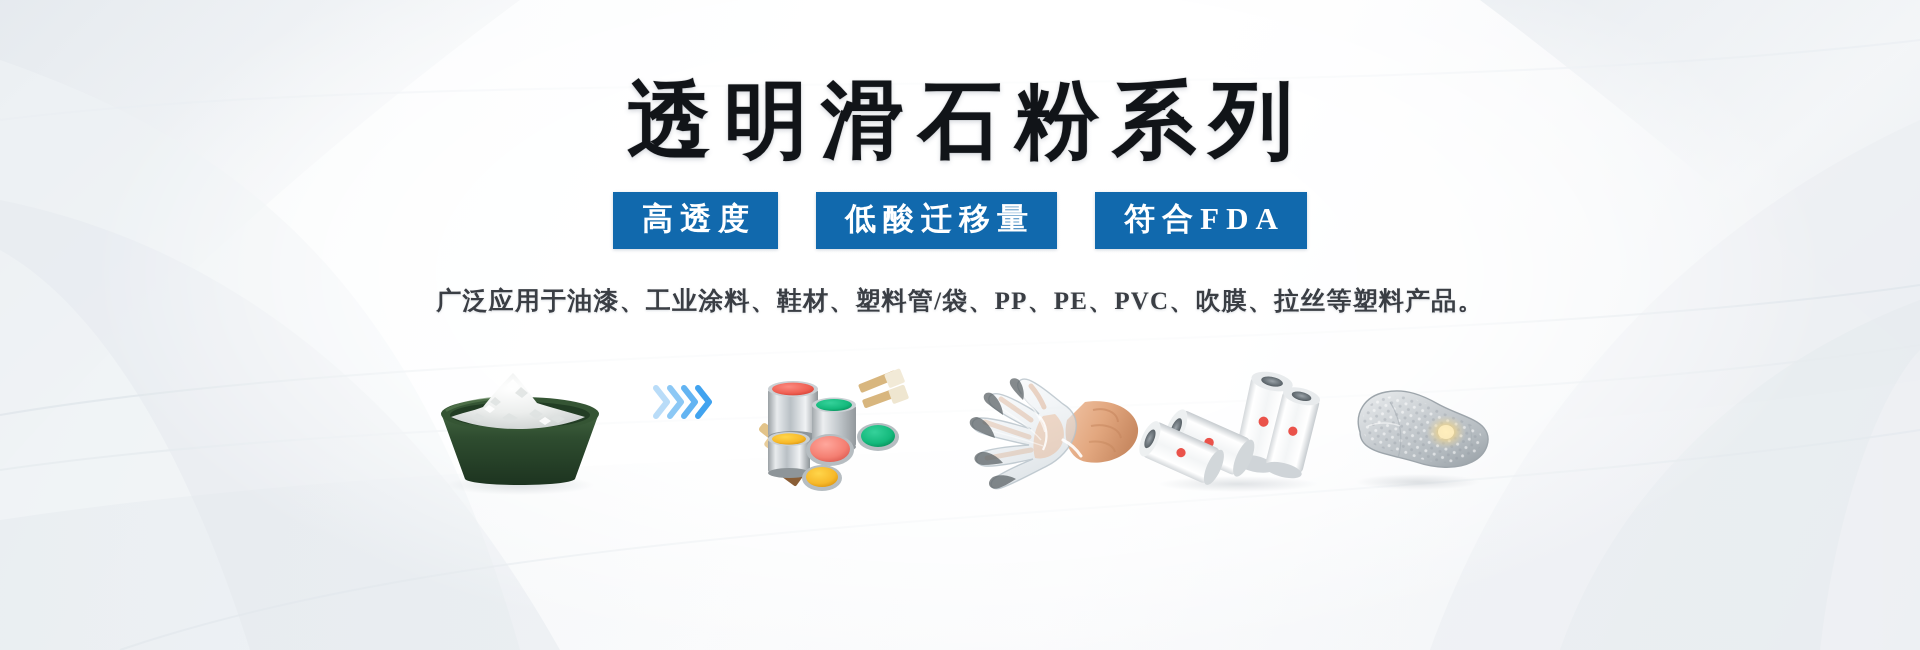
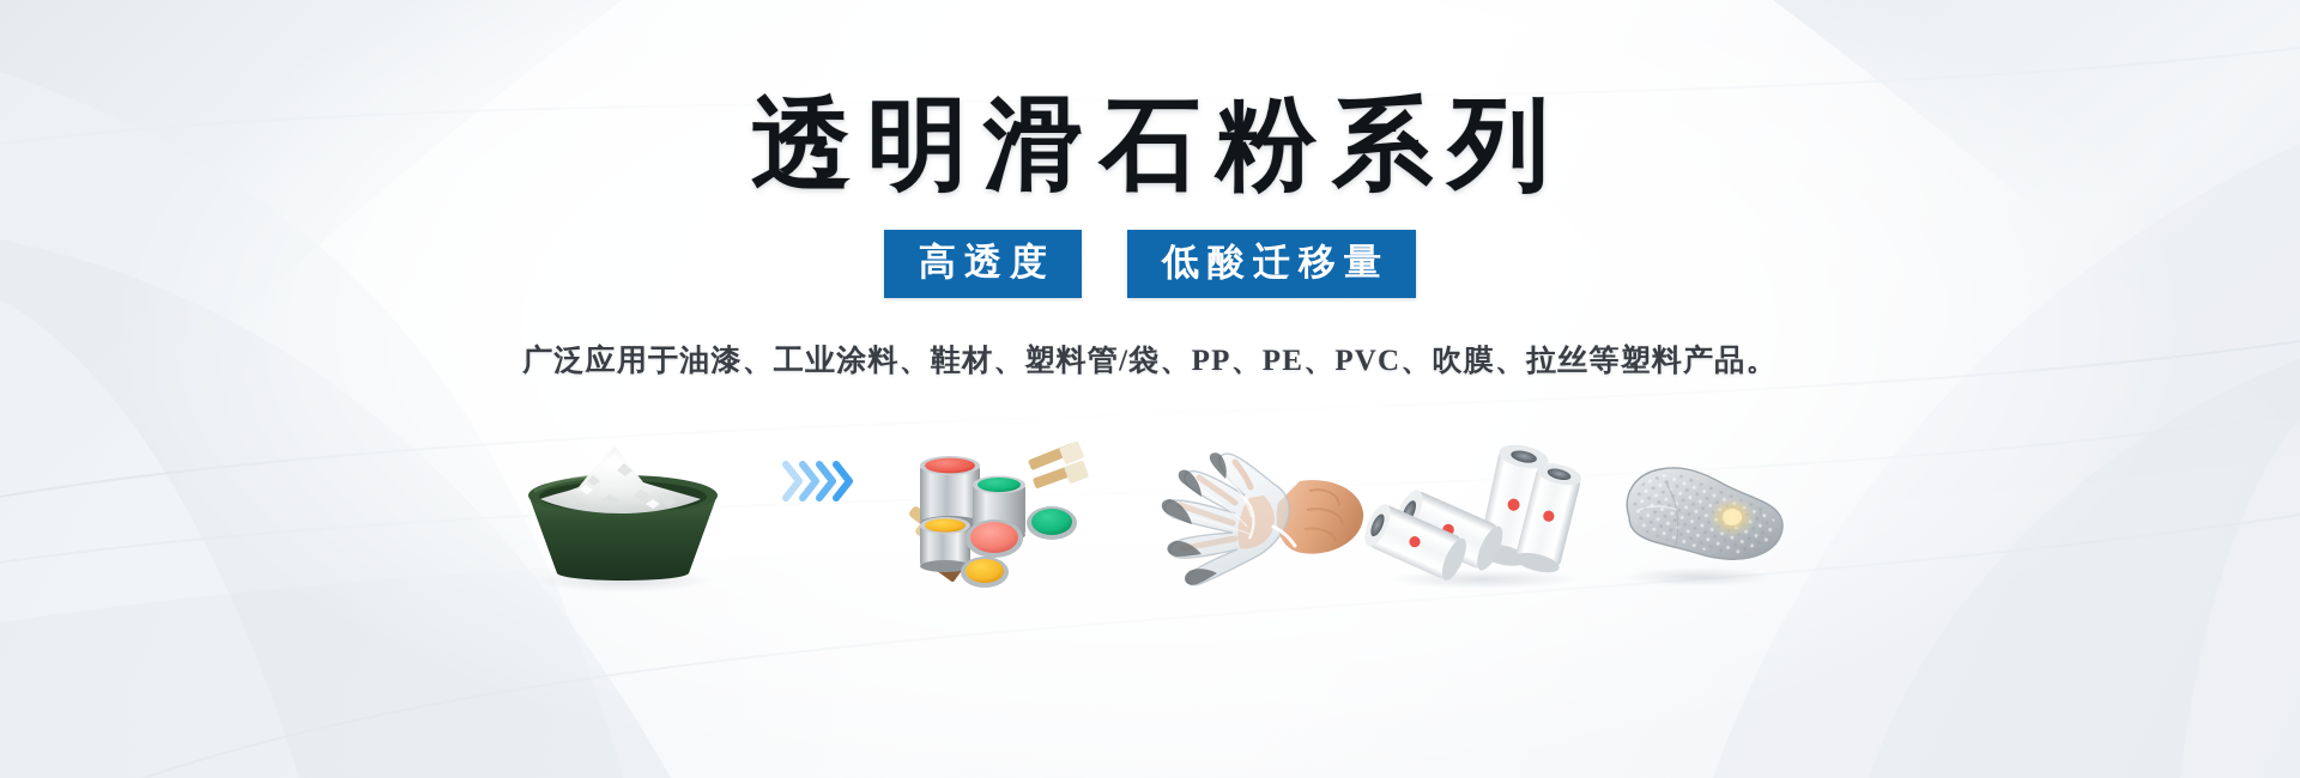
  透明滑石粉系列
  高透度
  低酸迁移量
- 符合FDA
  广泛应用于油漆、工业涂料、鞋材、塑料管/袋、PP、PE、PVC、吹膜、拉丝等塑料产品。
